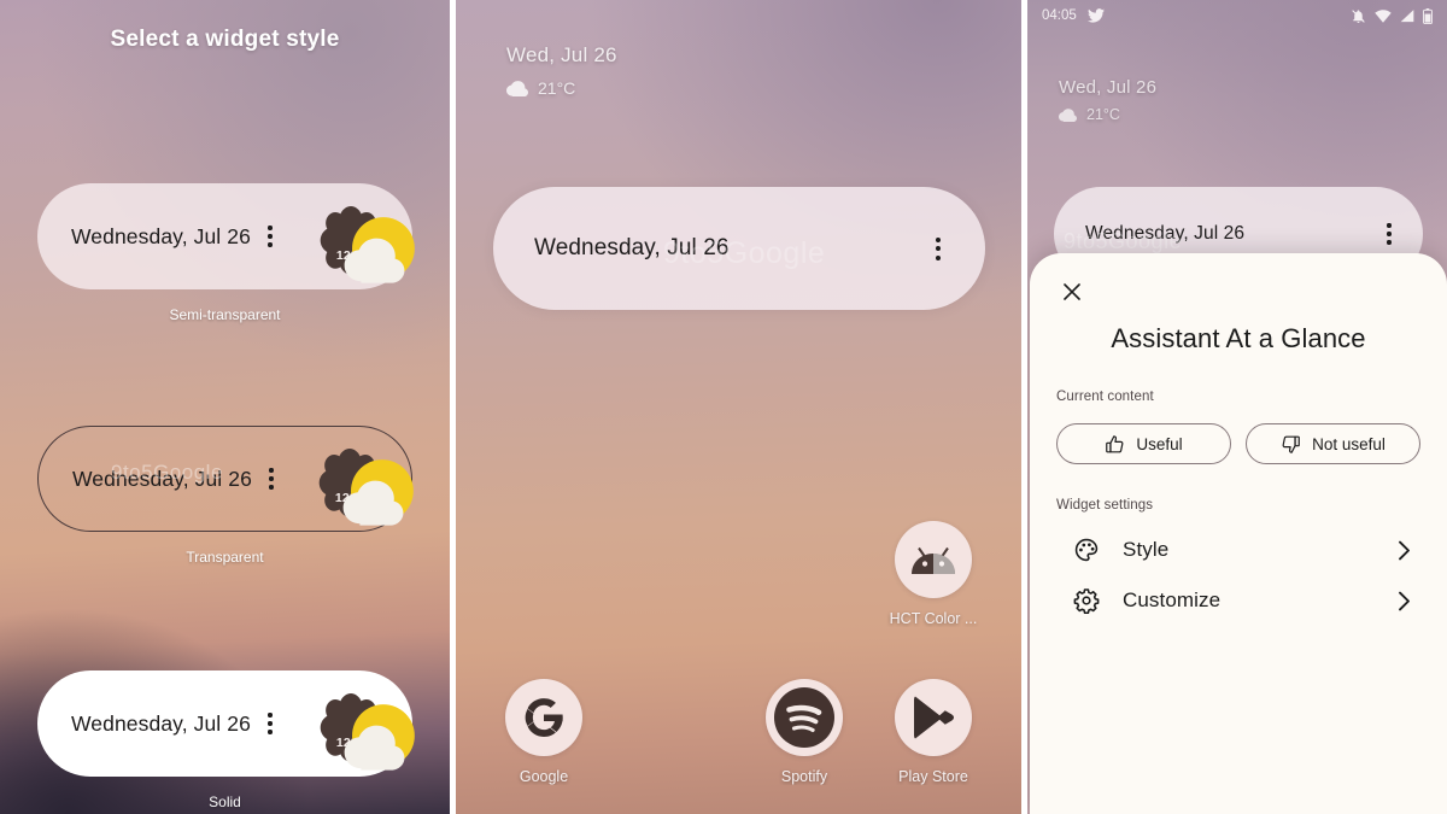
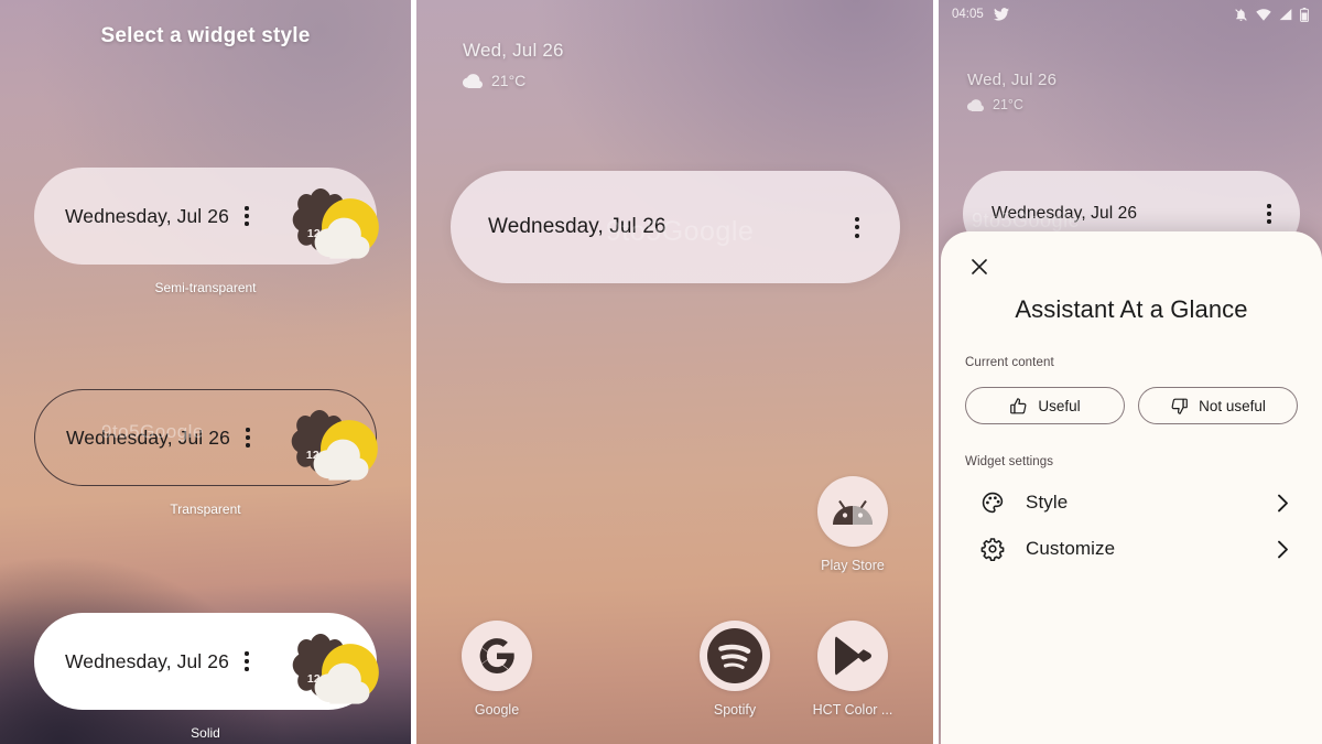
  Select a widget style
  Wednesday, Jul 26
  Semi-transparent
  Wednesday, Jul 26
  Transparent
  Wednesday, Jul 26
  Solid
  9to5Google
  Wed, Jul 26
  21°C
  Wednesday, Jul 26
- HCT Color ...
+ Play Store
  Google
  Spotify
- Play Store
+ HCT Color ...
  9to5Google
  04:05
  Wed, Jul 26
  21°C
  Wednesday, Jul 26
  9to5Google
  Assistant At a Glance
  Current content
  Useful
  Not useful
  Widget settings
  Style
  Customize
